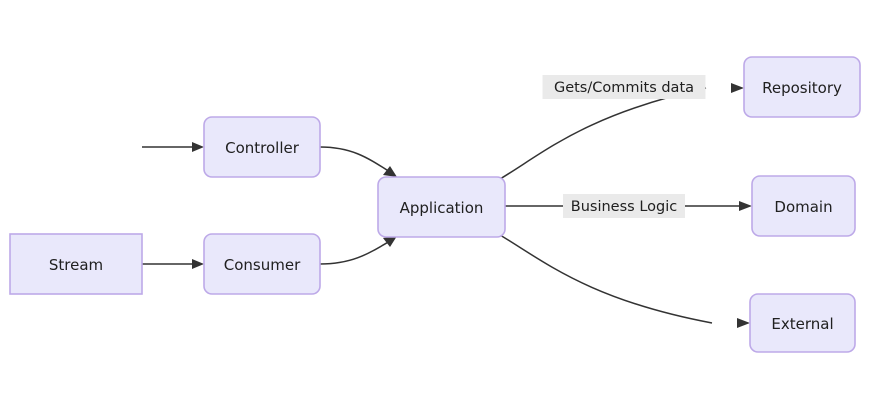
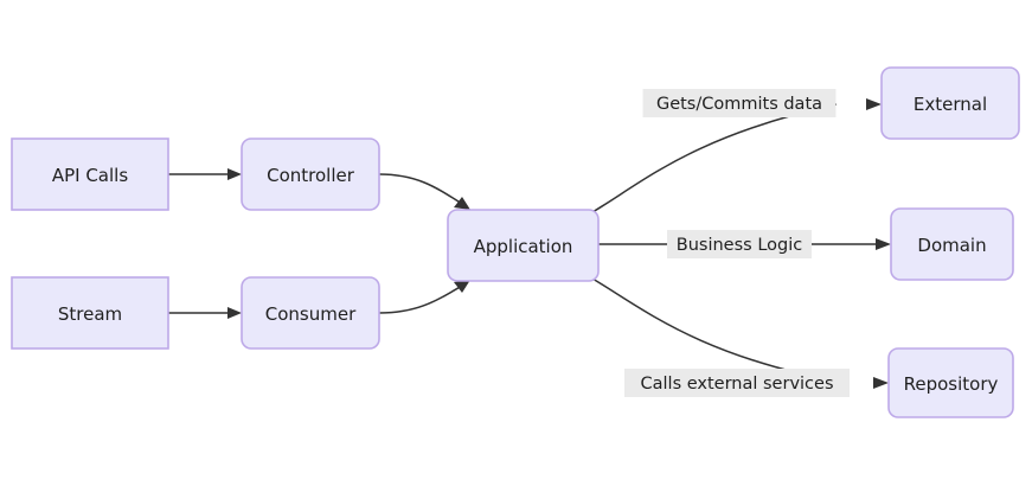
  Gets/Commits data
  Business Logic
+ Calls external services
+ API Calls
  Stream
  Controller
  Consumer
  Application
- Repository
+ External
  Domain
- External
+ Repository
